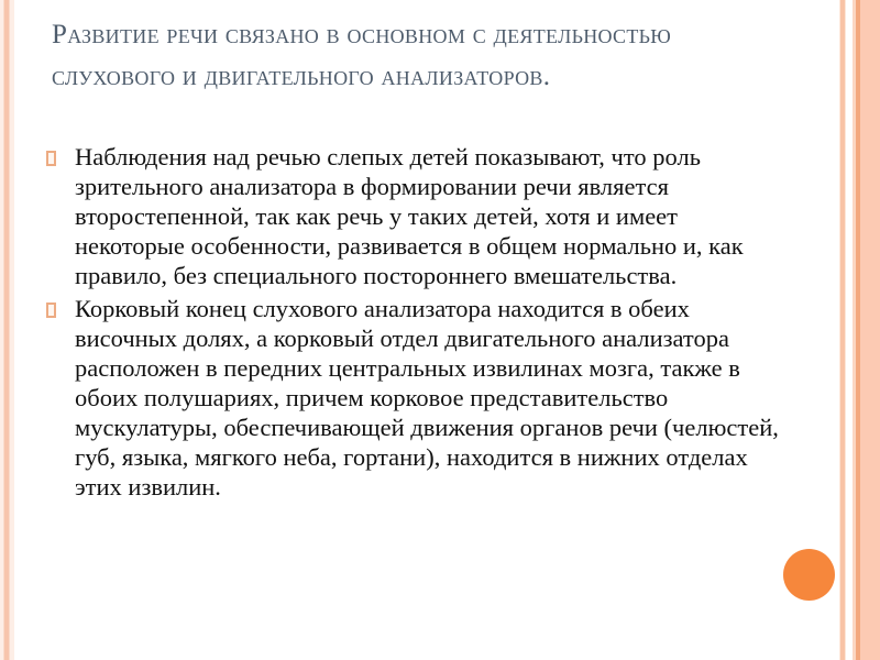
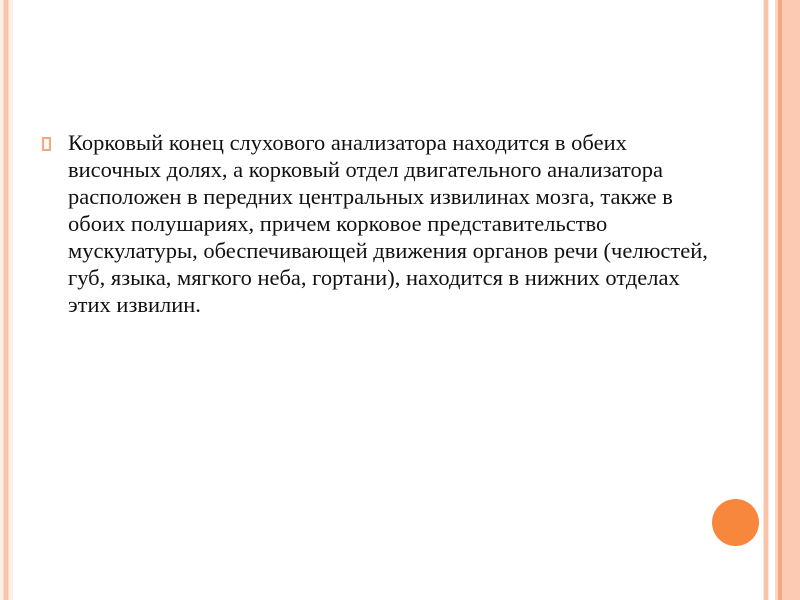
- Развитие речи связано в основном с деятельностью слухового и двигательного анализаторов.
- Наблюдения над речью слепых детей показывают, что роль зрительного анализатора в формировании речи является второстепенной, так как речь у таких детей, хотя и имеет некоторые особенности, развивается в общем нормально и, как правило, без специального постороннего вмешательства.
  Корковый конец слухового анализатора находится в обеих височных долях, а корковый отдел двигательного анализатора расположен в передних центральных извилинах мозга, также в обоих полушариях, причем корковое представительство мускулатуры, обеспечивающей движения органов речи (челюстей, губ, языка, мягкого неба, гортани), находится в нижних отделах этих извилин.
